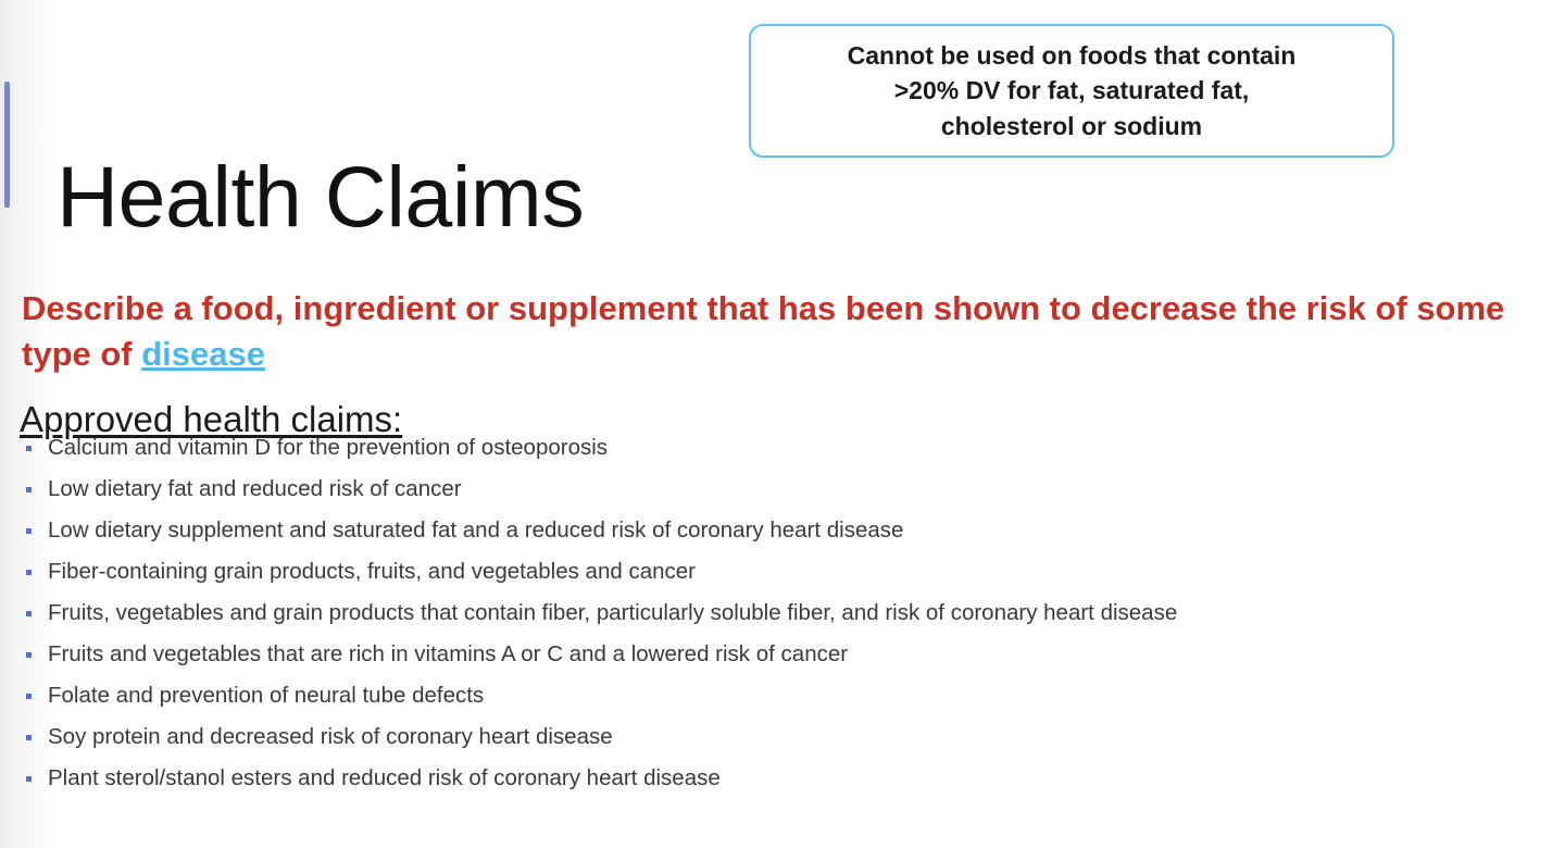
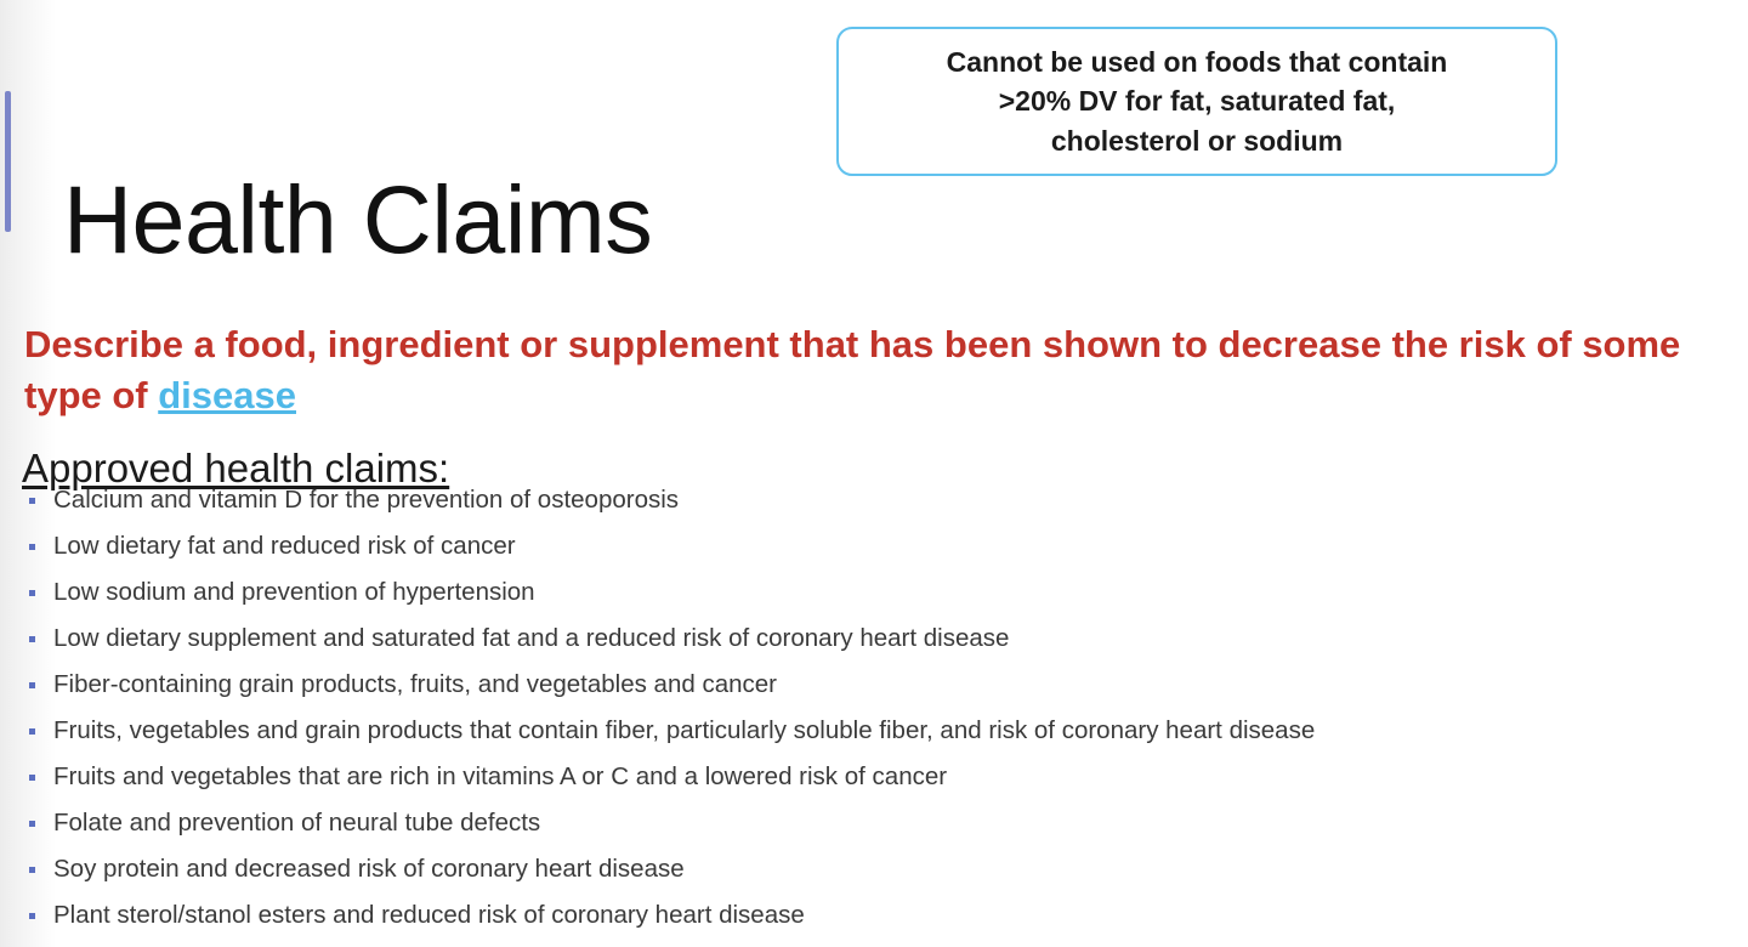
  Health Claims
  Cannot be used on foods that contain
  >20% DV for fat, saturated fat,
  cholesterol or sodium
  Describe a food, ingredient or supplement that has been shown to decrease the risk of some type of disease
  Approved health claims:
  Calcium and vitamin D for the prevention of osteoporosis
  Low dietary fat and reduced risk of cancer
+ Low sodium and prevention of hypertension
  Low dietary supplement and saturated fat and a reduced risk of coronary heart disease
  Fiber-containing grain products, fruits, and vegetables and cancer
  Fruits, vegetables and grain products that contain fiber, particularly soluble fiber, and risk of coronary heart disease
  Fruits and vegetables that are rich in vitamins A or C and a lowered risk of cancer
  Folate and prevention of neural tube defects
  Soy protein and decreased risk of coronary heart disease
  Plant sterol/stanol esters and reduced risk of coronary heart disease
